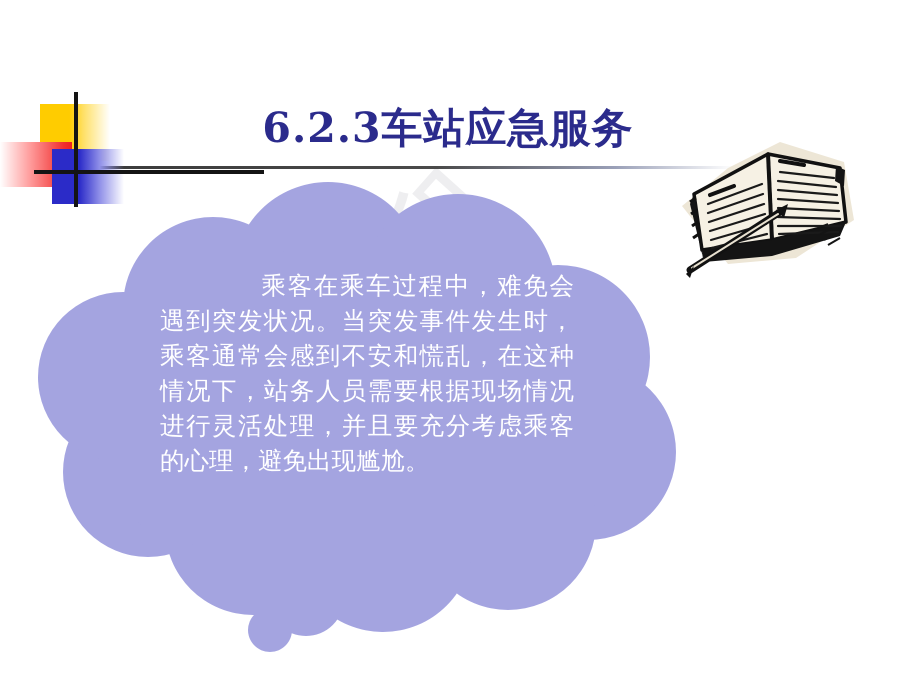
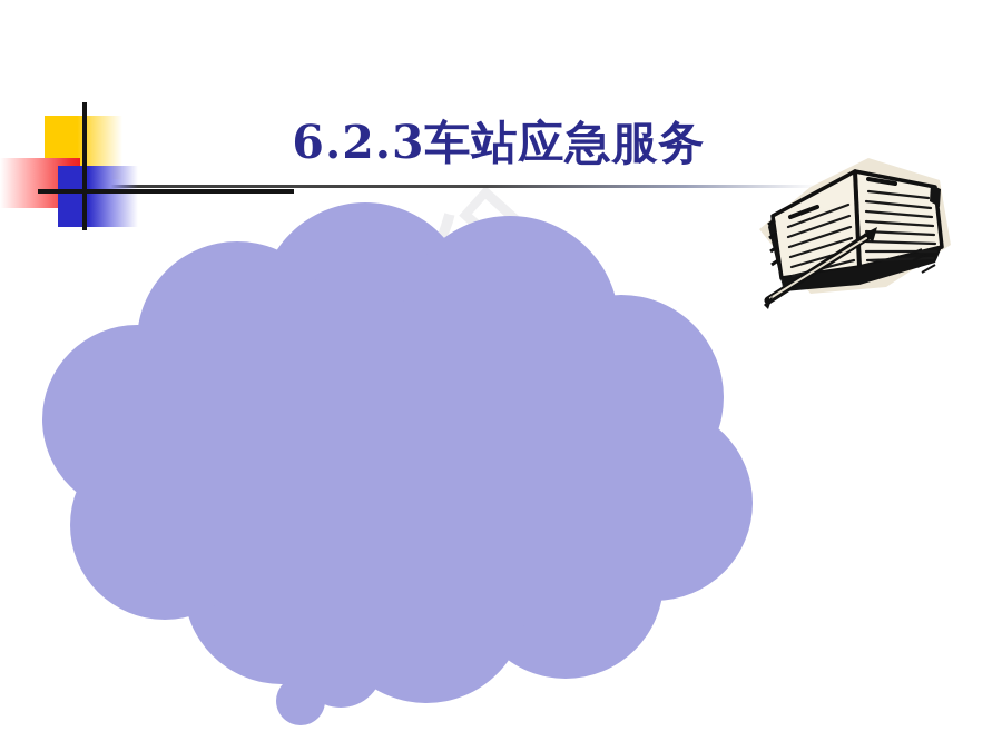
  6.2.3车站应急服务
- 乘客在乘车过程中，难免会遇到突发状况。当突发事件发生时，乘客通常会感到不安和慌乱，在这种情况下，站务人员需要根据现场情况进行灵活处理，并且要充分考虑乘客的心理，避免出现尴尬。
